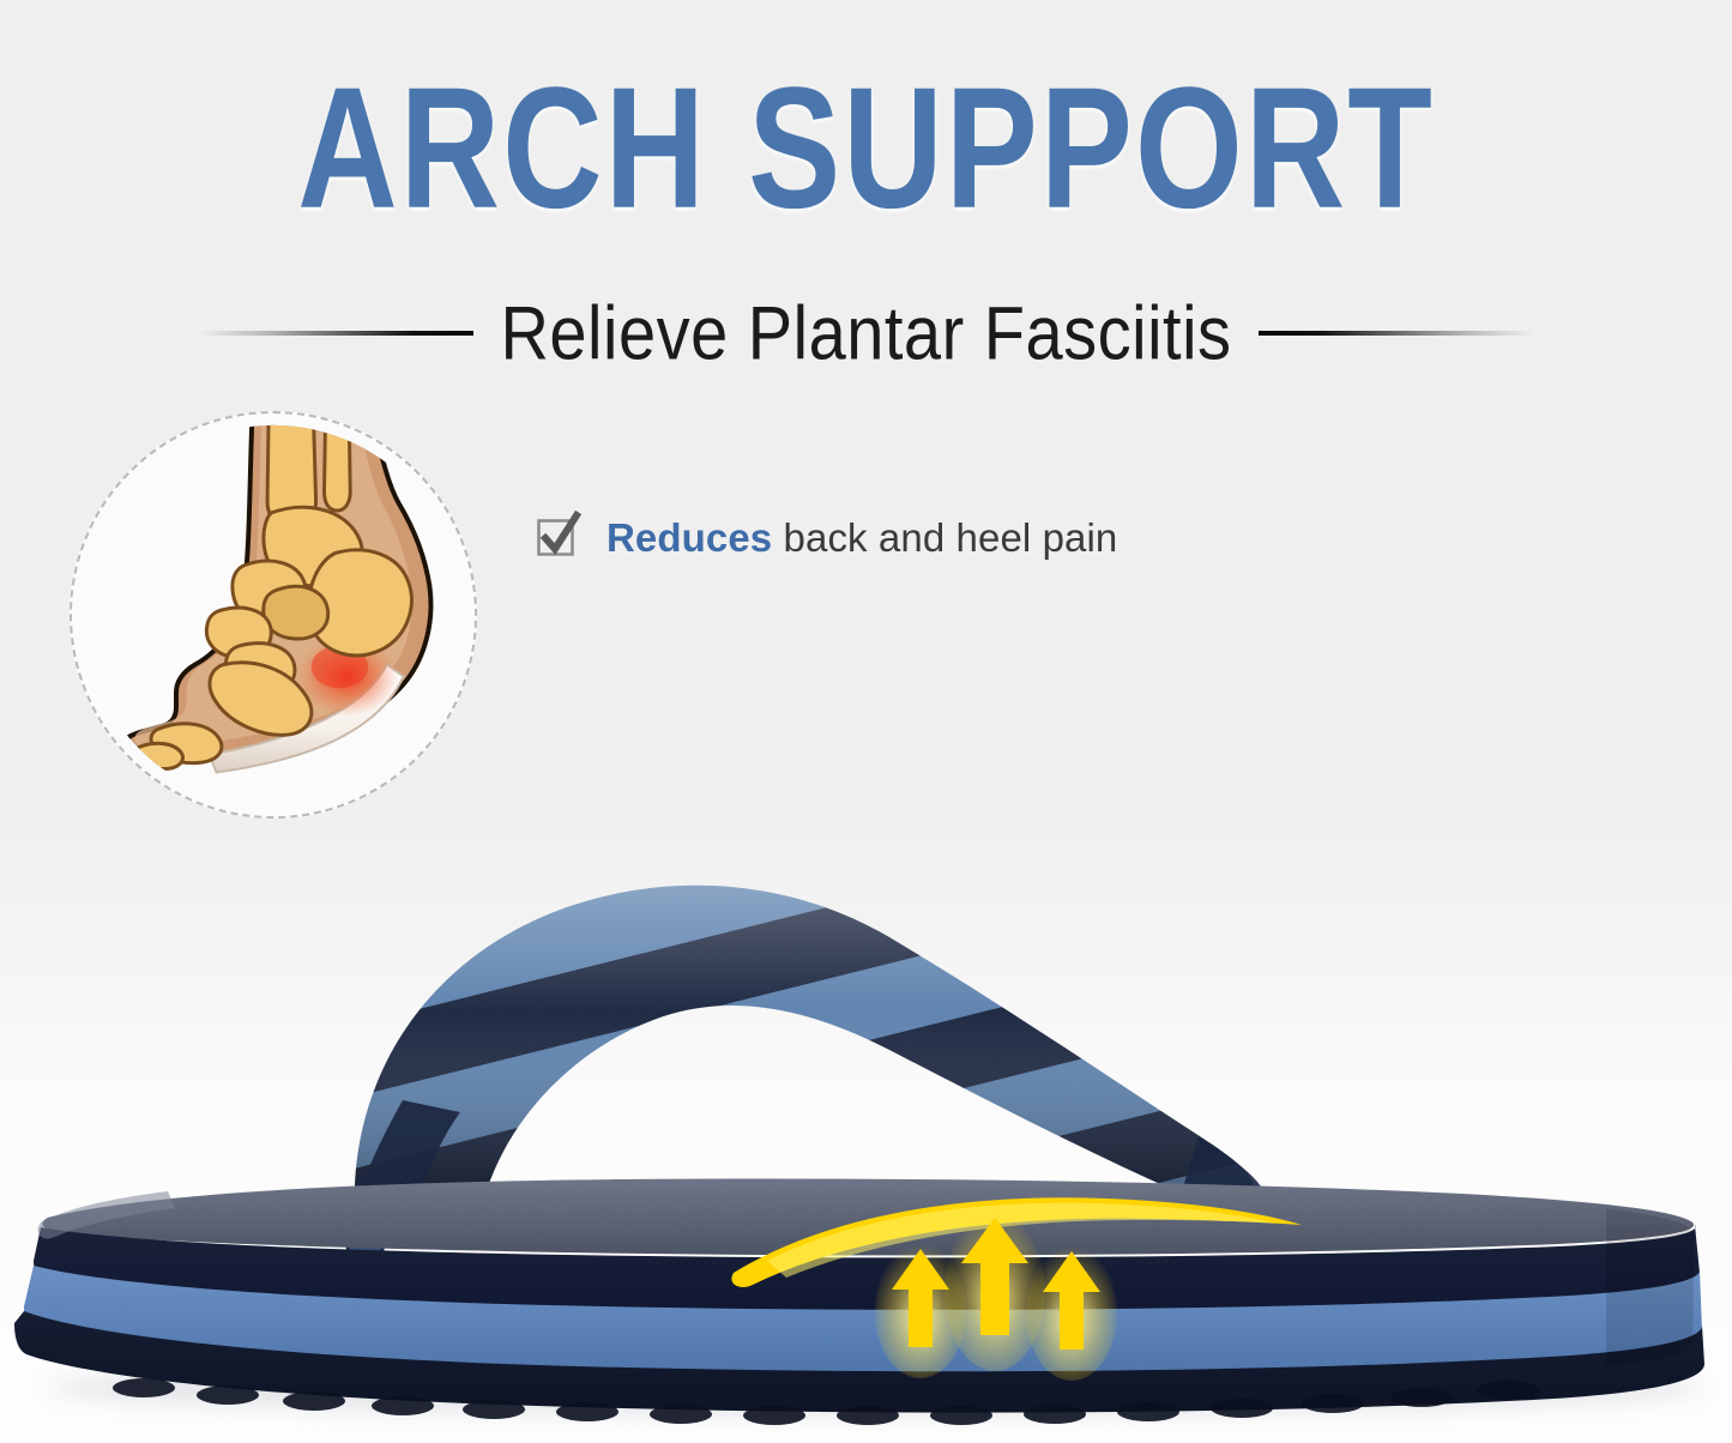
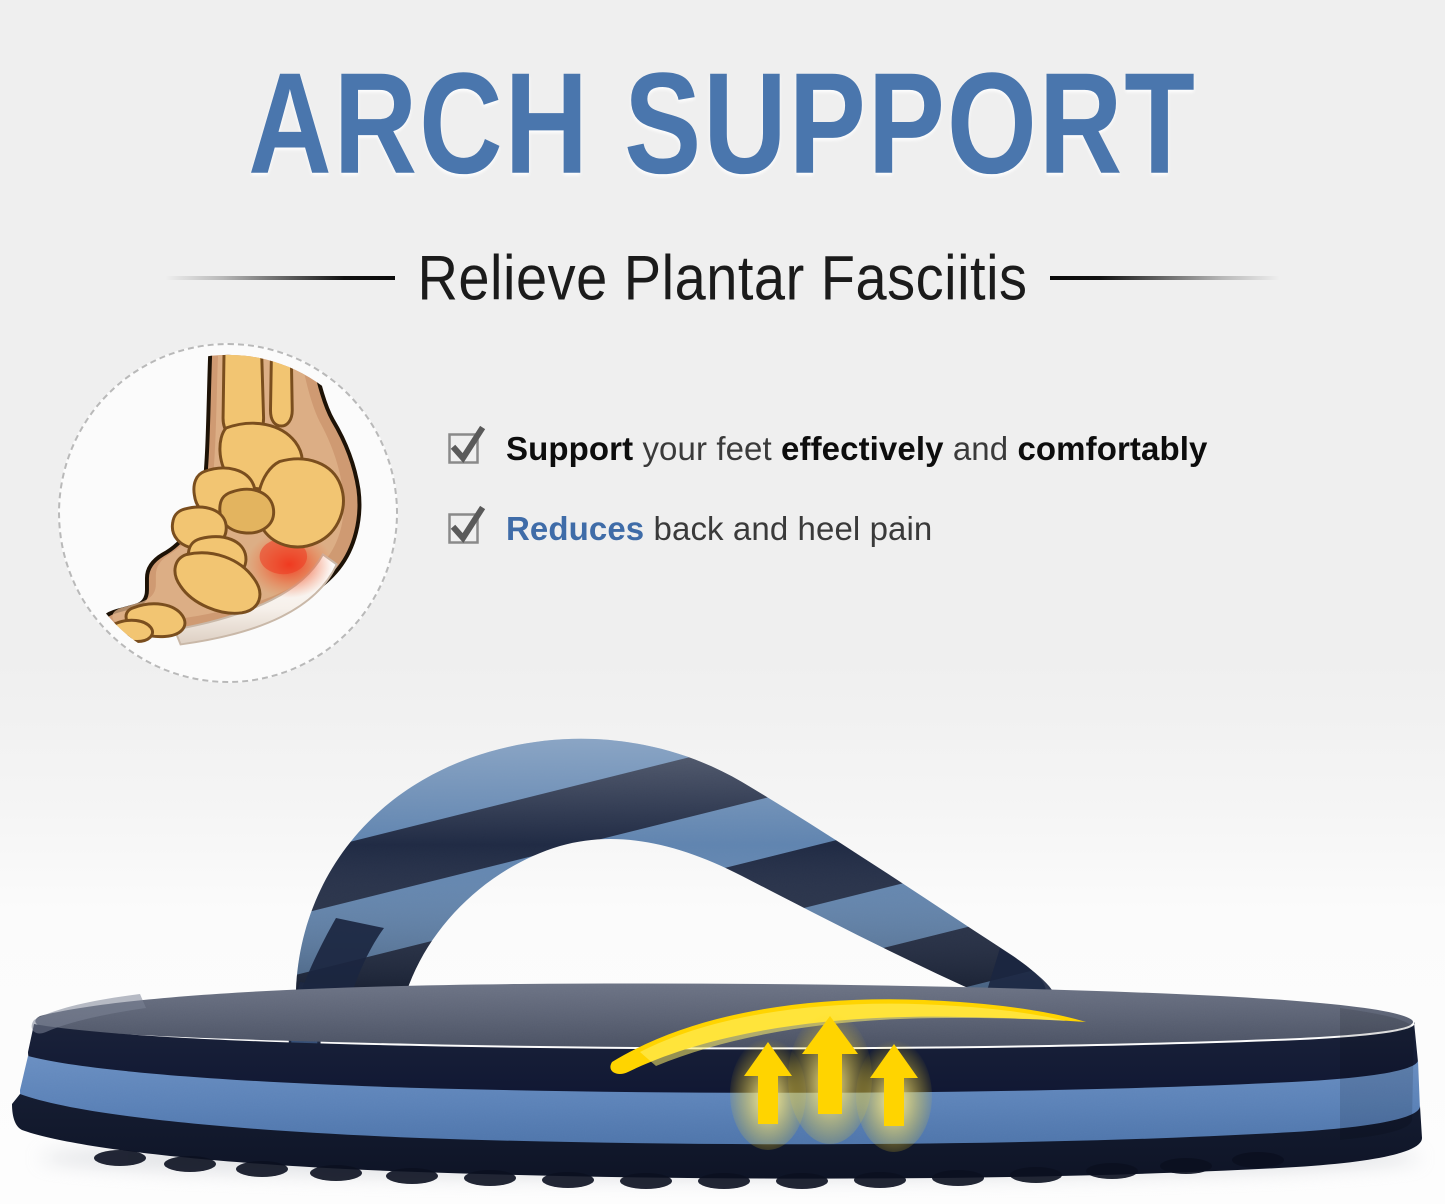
  ARCH SUPPORT
  Relieve Plantar Fasciitis
+ Support your feet effectively and comfortably
  Reduces back and heel pain
